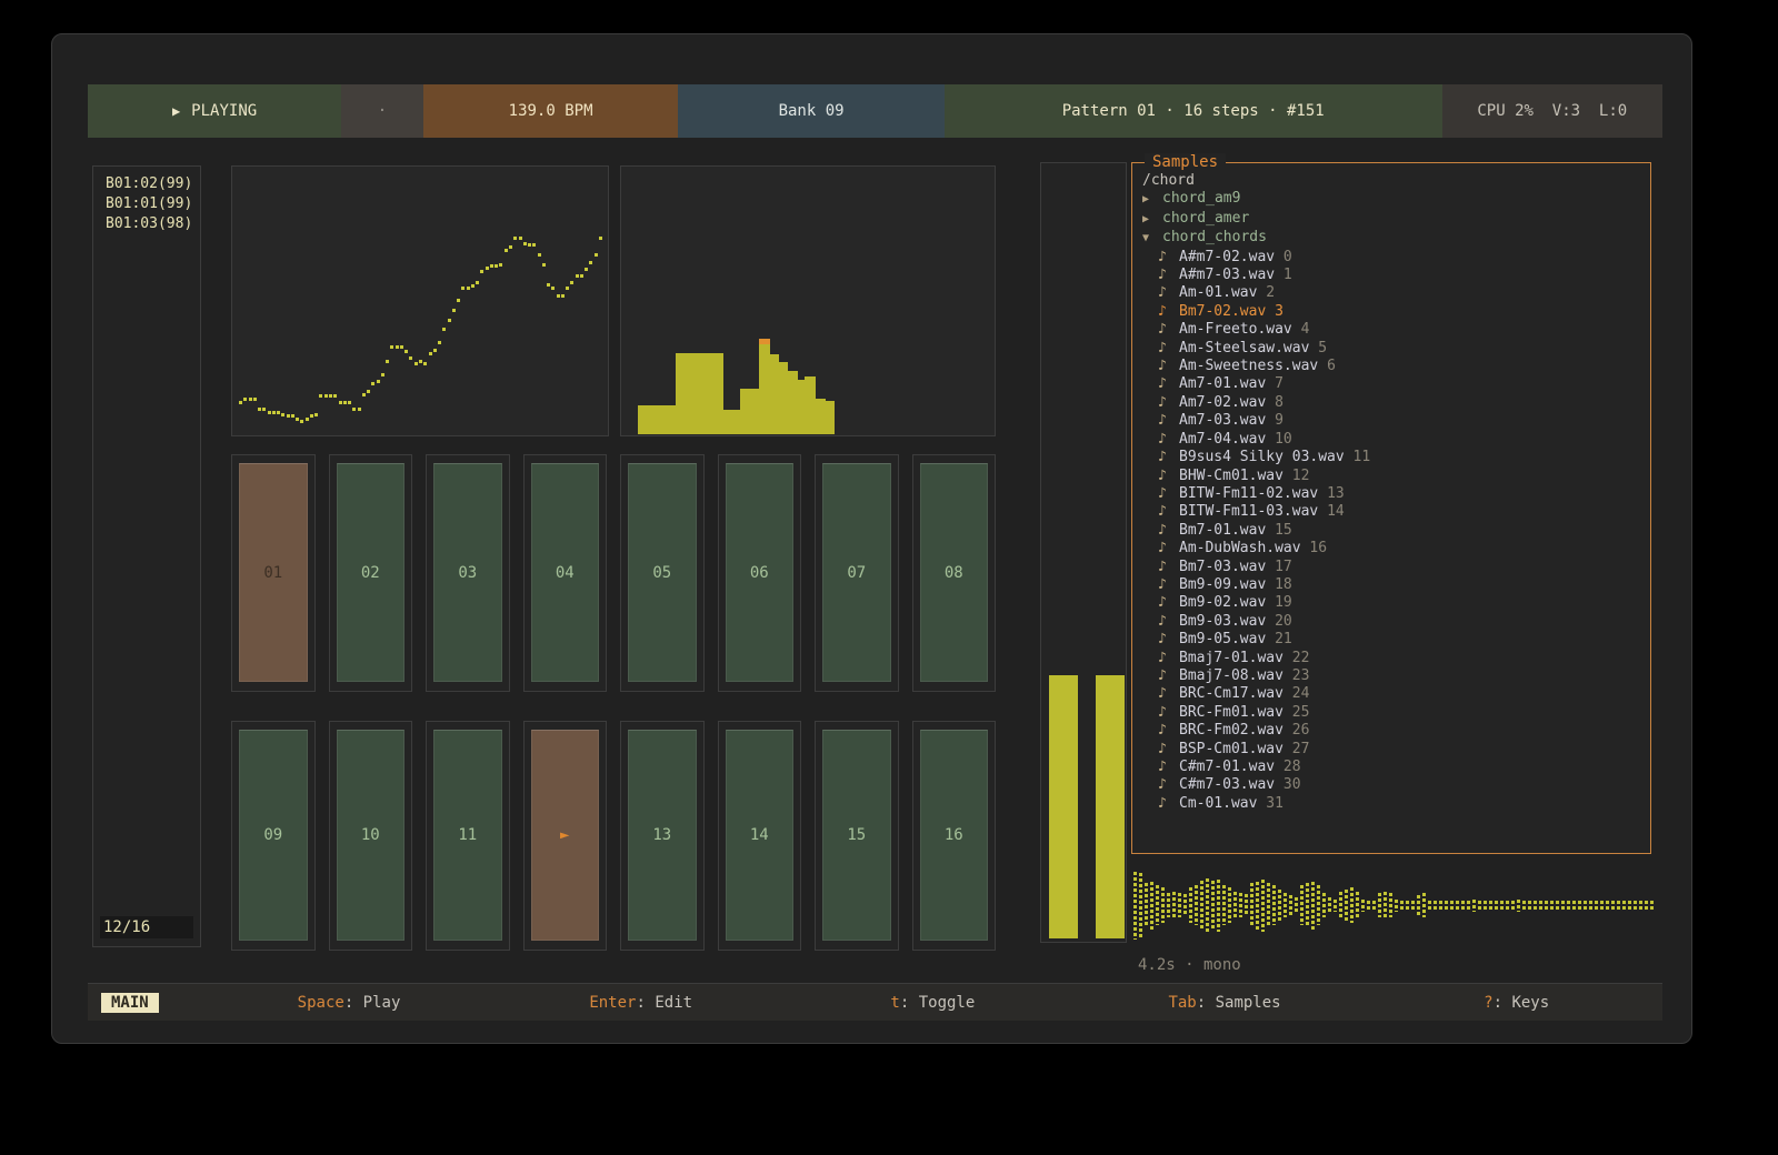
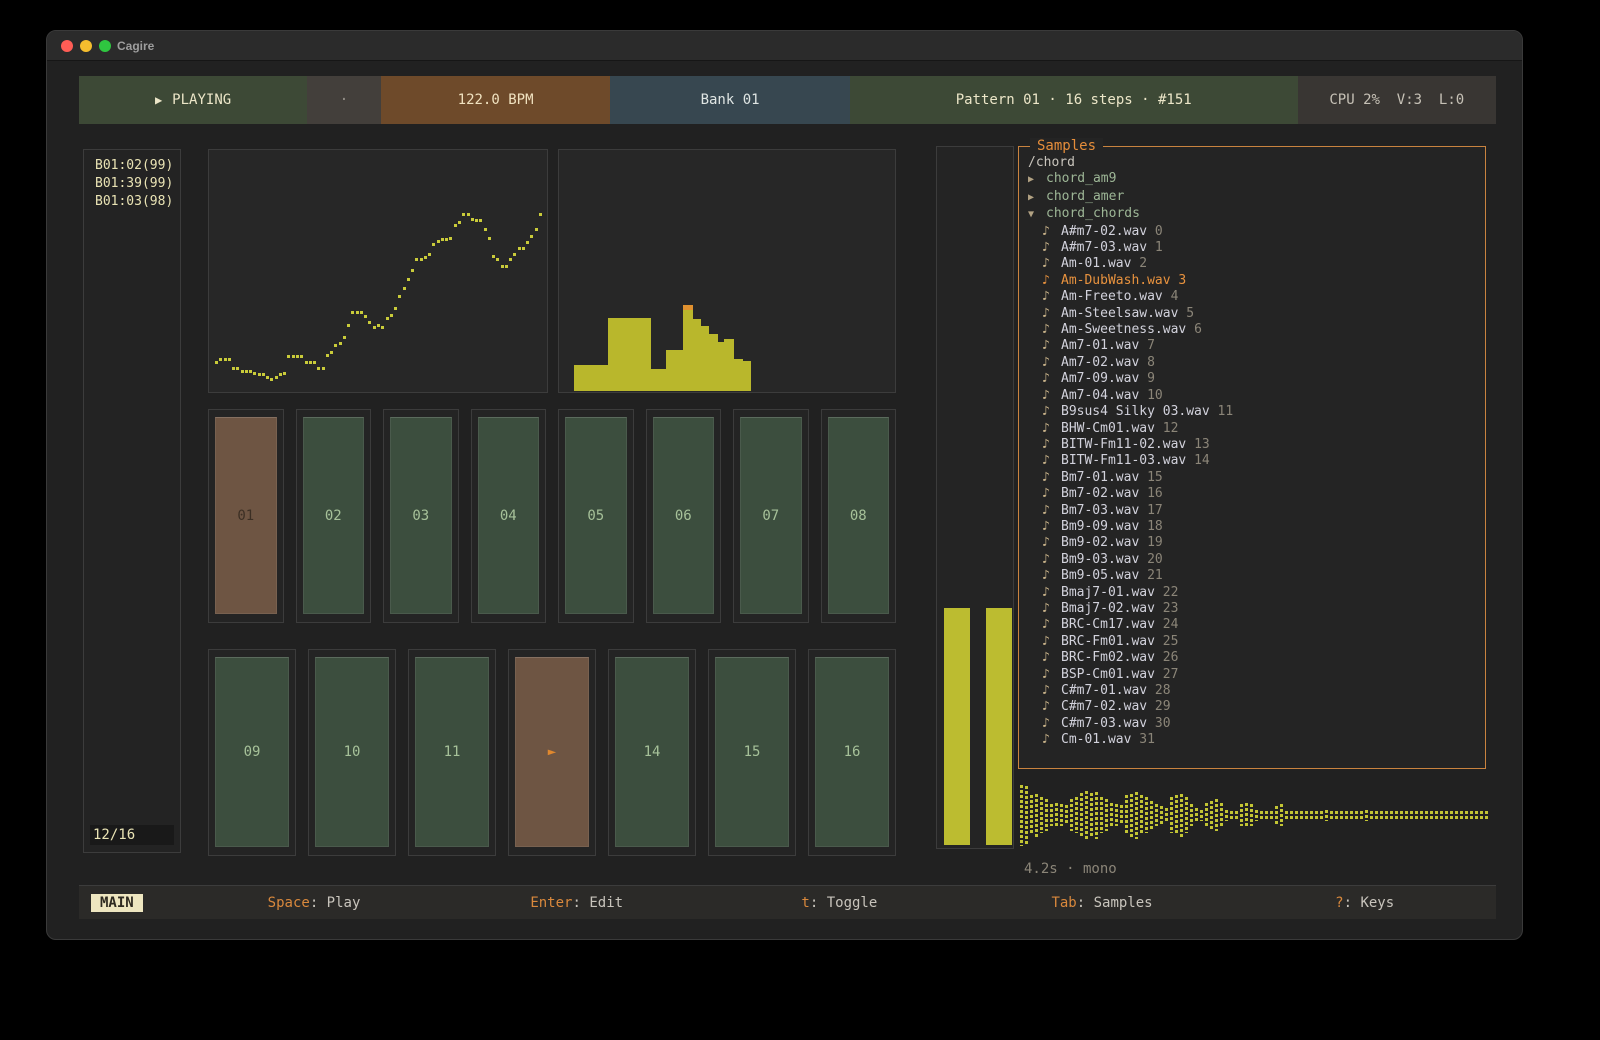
+ Cagire
  ▶
  PLAYING
  ·
- 139.0 BPM
+ 122.0 BPM
- Bank 09
+ Bank 01
  Pattern 01 · 16 steps · #151
  CPU 2% V:3 L:0
  B01:02(99)
- B01:01(99)
+ B01:39(99)
  B01:03(98)
  12/16
  01
  02
  03
  04
  05
  06
  07
  08
  09
  10
  11
  ►
- 13
  14
  15
  16
  Samples
  /chord
  ▶ chord_am9
  ▶ chord_amer
  ▼ chord_chords
  ♪ A#m7-02.wav 0
  ♪ A#m7-03.wav 1
  ♪ Am-01.wav 2
- ♪ Bm7-02.wav 3
+ ♪ Am-DubWash.wav 3
  ♪ Am-Freeto.wav 4
  ♪ Am-Steelsaw.wav 5
  ♪ Am-Sweetness.wav 6
  ♪ Am7-01.wav 7
  ♪ Am7-02.wav 8
- ♪ Am7-03.wav 9
+ ♪ Am7-09.wav 9
  ♪ Am7-04.wav 10
  ♪ B9sus4 Silky 03.wav 11
  ♪ BHW-Cm01.wav 12
  ♪ BITW-Fm11-02.wav 13
  ♪ BITW-Fm11-03.wav 14
  ♪ Bm7-01.wav 15
- ♪ Am-DubWash.wav 16
+ ♪ Bm7-02.wav 16
  ♪ Bm7-03.wav 17
  ♪ Bm9-09.wav 18
  ♪ Bm9-02.wav 19
  ♪ Bm9-03.wav 20
  ♪ Bm9-05.wav 21
  ♪ Bmaj7-01.wav 22
- ♪ Bmaj7-08.wav 23
+ ♪ Bmaj7-02.wav 23
  ♪ BRC-Cm17.wav 24
  ♪ BRC-Fm01.wav 25
  ♪ BRC-Fm02.wav 26
  ♪ BSP-Cm01.wav 27
  ♪ C#m7-01.wav 28
+ ♪ C#m7-02.wav 29
  ♪ C#m7-03.wav 30
  ♪ Cm-01.wav 31
  4.2s · mono
  MAIN
  Space: Play
  Enter: Edit
  t: Toggle
  Tab: Samples
  ?: Keys
